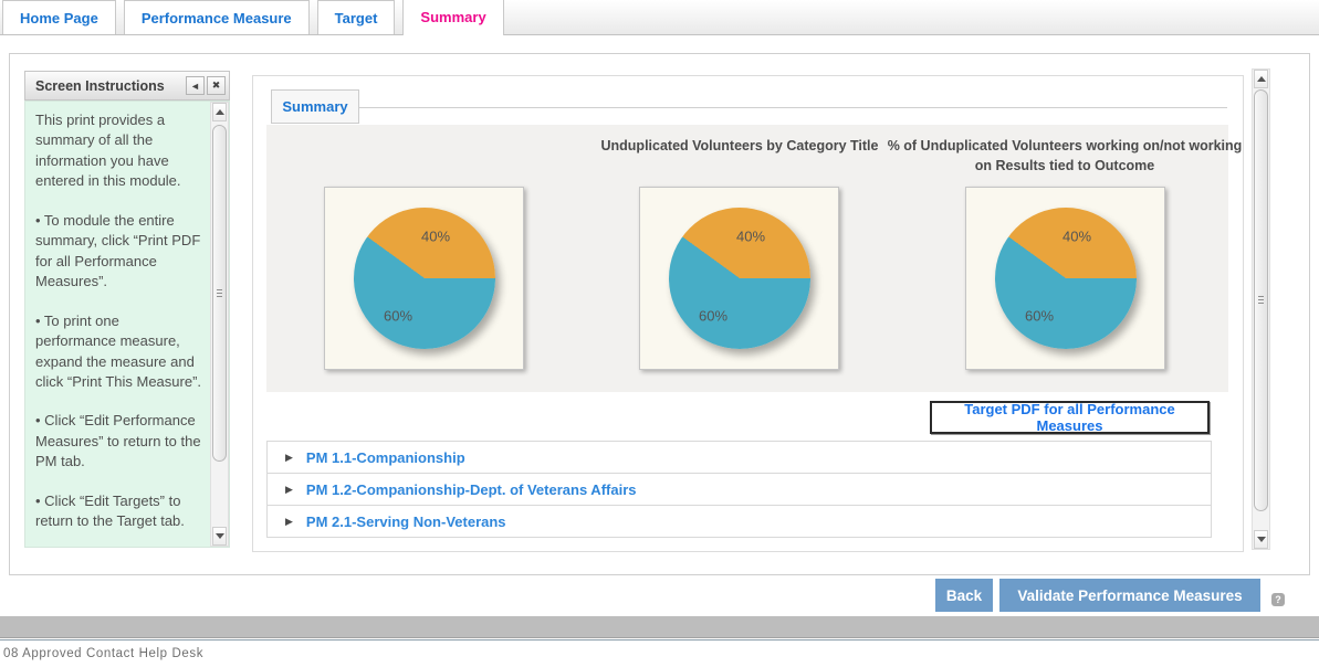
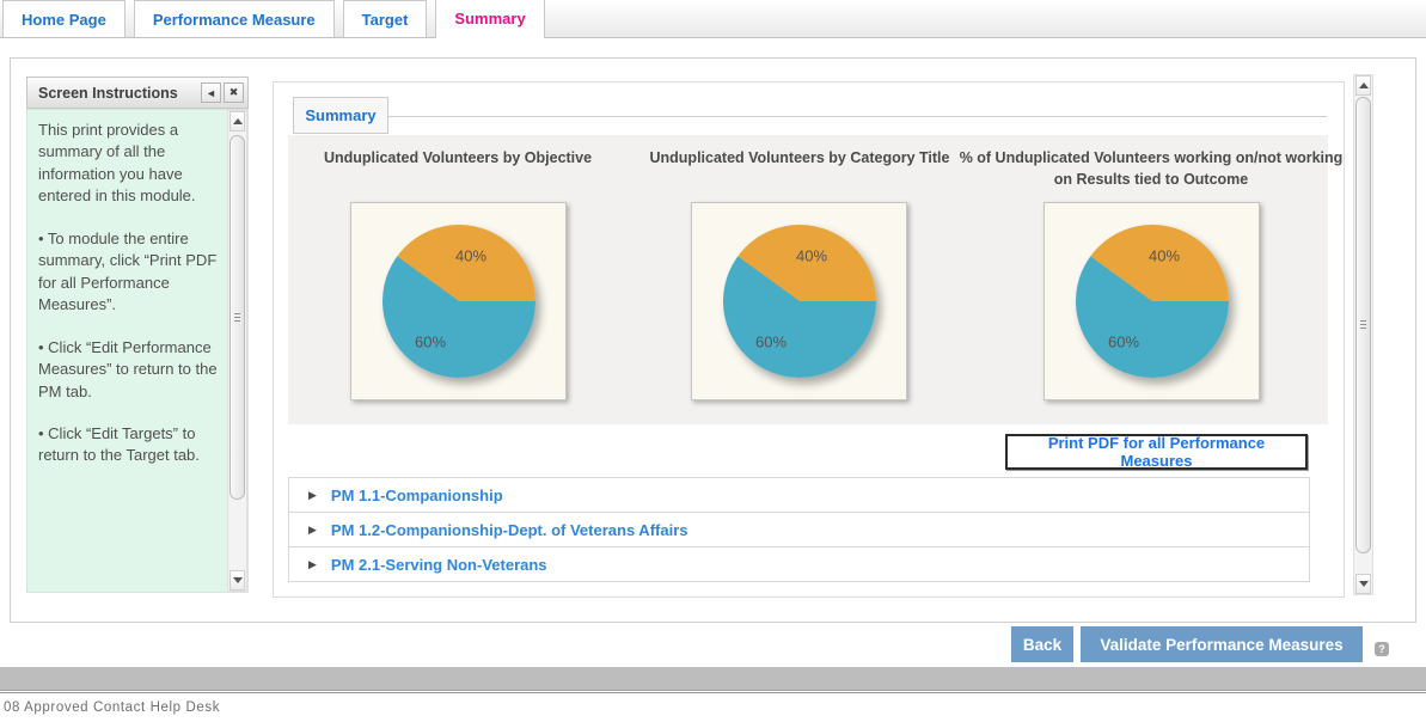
  Home Page
  Performance Measure
  Target
  Summary
  Screen Instructions
  ◄
  ✖
  This print provides a summary of all the information you have entered in this module.
  • To module the entire summary, click “Print PDF for all Performance Measures”.
- • To print one performance measure, expand the measure and click “Print This Measure”.
  • Click “Edit Performance Measures” to return to the PM tab.
  • Click “Edit Targets” to return to the Target tab.
  Summary
+ Unduplicated Volunteers by Objective
  Unduplicated Volunteers by Category Title
  % of Unduplicated Volunteers working on/not working on Results tied to Outcome
  40%
  60%
  40%
  60%
  40%
  60%
- Target PDF for all Performance Measures
+ Print PDF for all Performance Measures
  ▶
  PM 1.1-Companionship
  ▶
  PM 1.2-Companionship-Dept. of Veterans Affairs
  ▶
  PM 2.1-Serving Non-Veterans
  Back
  Validate Performance Measures
  ?
  08 Approved Contact Help Desk
